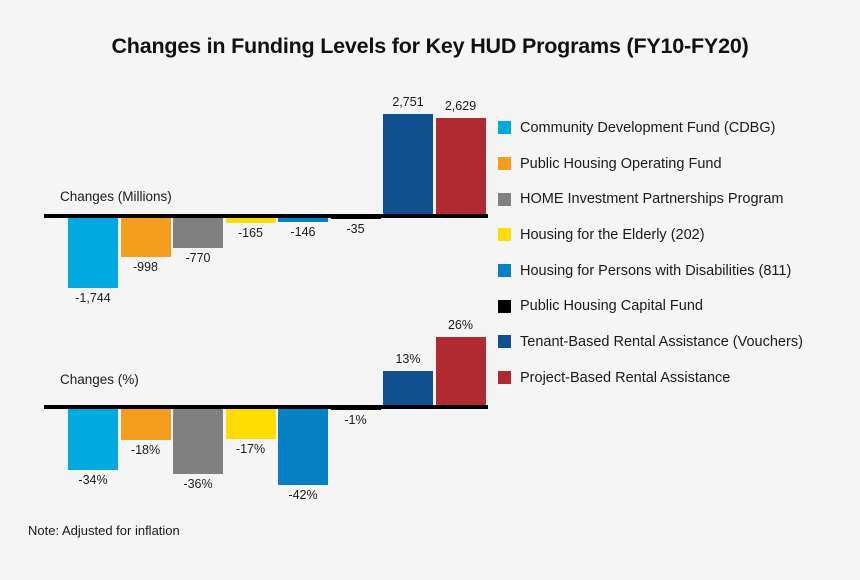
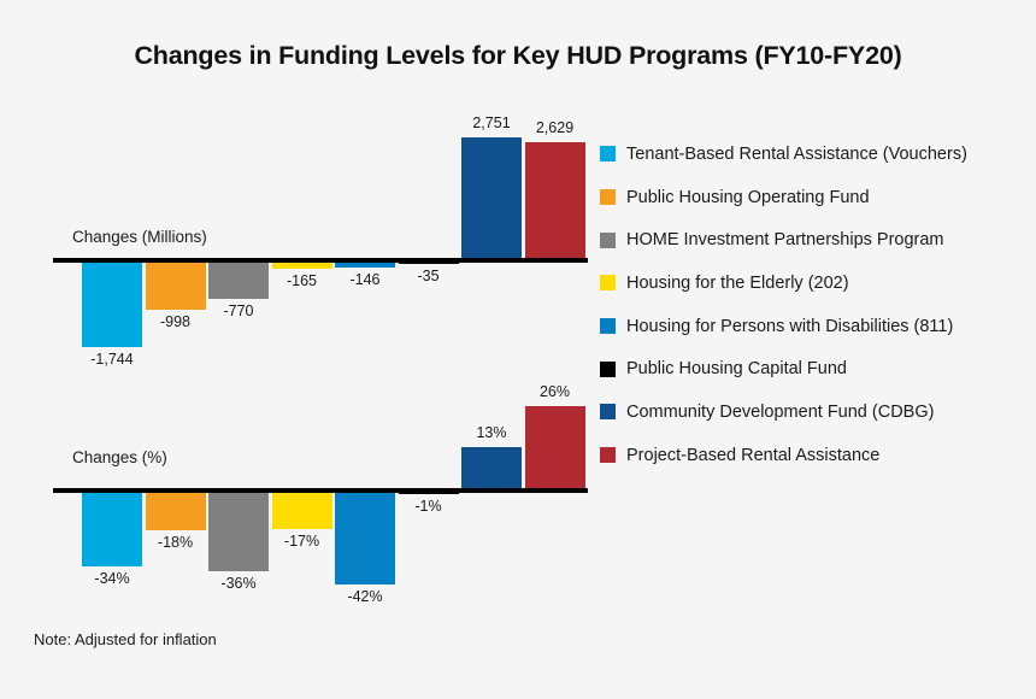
  Changes in Funding Levels for Key HUD Programs (FY10-FY20)
  Changes (Millions)
  -1,744
  -998
  -770
  -165
  -146
  -35
  2,751
  2,629
  Changes (%)
  -34%
  -18%
  -36%
  -17%
  -42%
  -1%
  13%
  26%
- Community Development Fund (CDBG)
+ Tenant-Based Rental Assistance (Vouchers)
  Public Housing Operating Fund
  HOME Investment Partnerships Program
  Housing for the Elderly (202)
  Housing for Persons with Disabilities (811)
  Public Housing Capital Fund
- Tenant-Based Rental Assistance (Vouchers)
+ Community Development Fund (CDBG)
  Project-Based Rental Assistance
  Note: Adjusted for inflation
